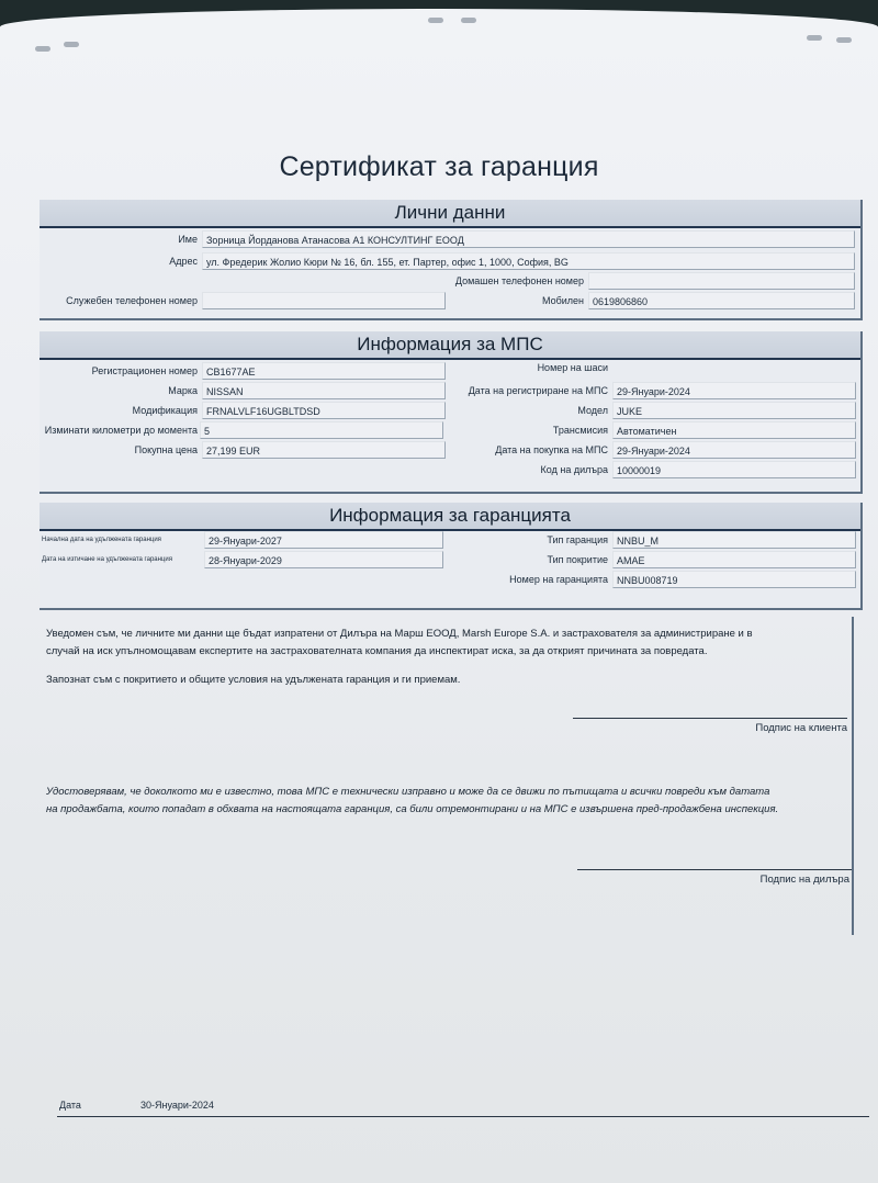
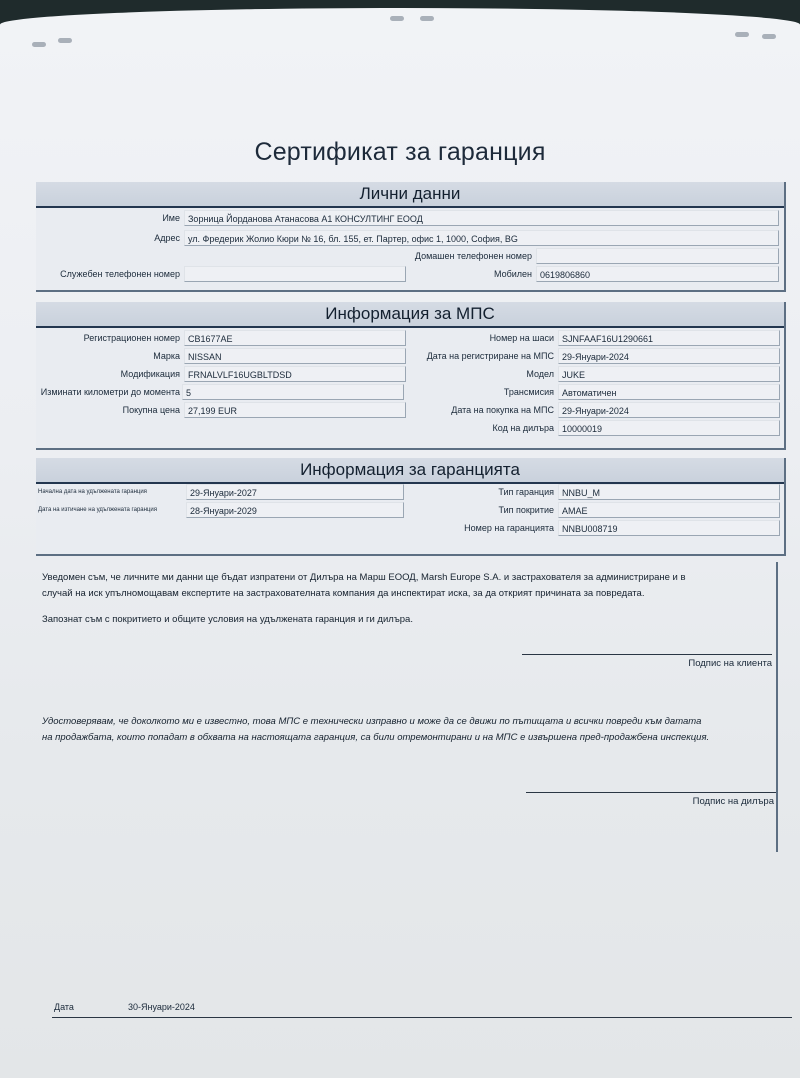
  Сертификат за гаранция
  Лични данни
  Име
  Зорница Йорданова Атанасова А1 КОНСУЛТИНГ ЕООД
  Адрес
  ул. Фредерик Жолио Кюри № 16, бл. 155, ет. Партер, офис 1, 1000, София, BG
  Домашен телефонен номер
  Служебен телефонен номер
  Мобилен
  0619806860
  Информация за МПС
  Регистрационен номер
  CB1677AE
  Марка
  NISSAN
  Модификация
  FRNALVLF16UGBLTDSD
  Изминати километри до момента
  5
  Покупна цена
  27,199 EUR
  Номер на шаси
+ SJNFAAF16U1290661
  Дата на регистриране на МПС
  29-Януари-2024
  Модел
  JUKE
  Трансмисия
  Автоматичен
  Дата на покупка на МПС
  29-Януари-2024
  Код на дилъра
  10000019
  Информация за гаранцията
  29-Януари-2027
  28-Януари-2029
  Тип гаранция
  NNBU_M
  Тип покритие
  AMAE
  Номер на гаранцията
  NNBU008719
  Уведомен съм, че личните ми данни ще бъдат изпратени от Дилъра на Марш ЕООД, Marsh Europe S.A. и застрахователя за администриране и в
  случай на иск упълномощавам експертите на застрахователната компания да инспектират иска, за да открият причината за повредата.
- Запознат съм с покритието и общите условия на удължената гаранция и ги приемам.
+ Запознат съм с покритието и общите условия на удължената гаранция и ги дилъра.
  Подпис на клиента
  Удостоверявам, че доколкото ми е известно, това МПС е технически изправно и може да се движи по пътищата и всички повреди към датата
  на продажбата, които попадат в обхвата на настоящата гаранция, са били отремонтирани и на МПС е извършена пред-продажбена инспекция.
  Подпис на дилъра
  Дата
  30-Януари-2024
